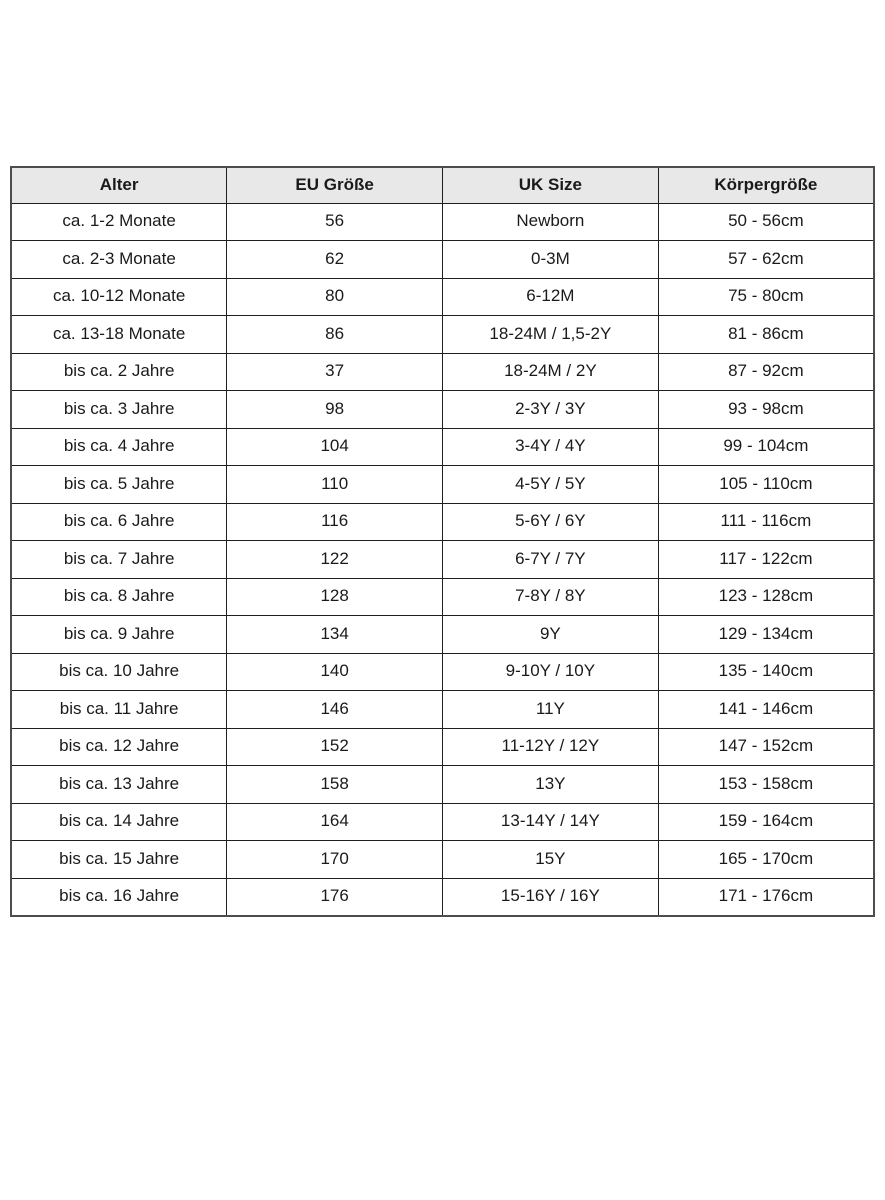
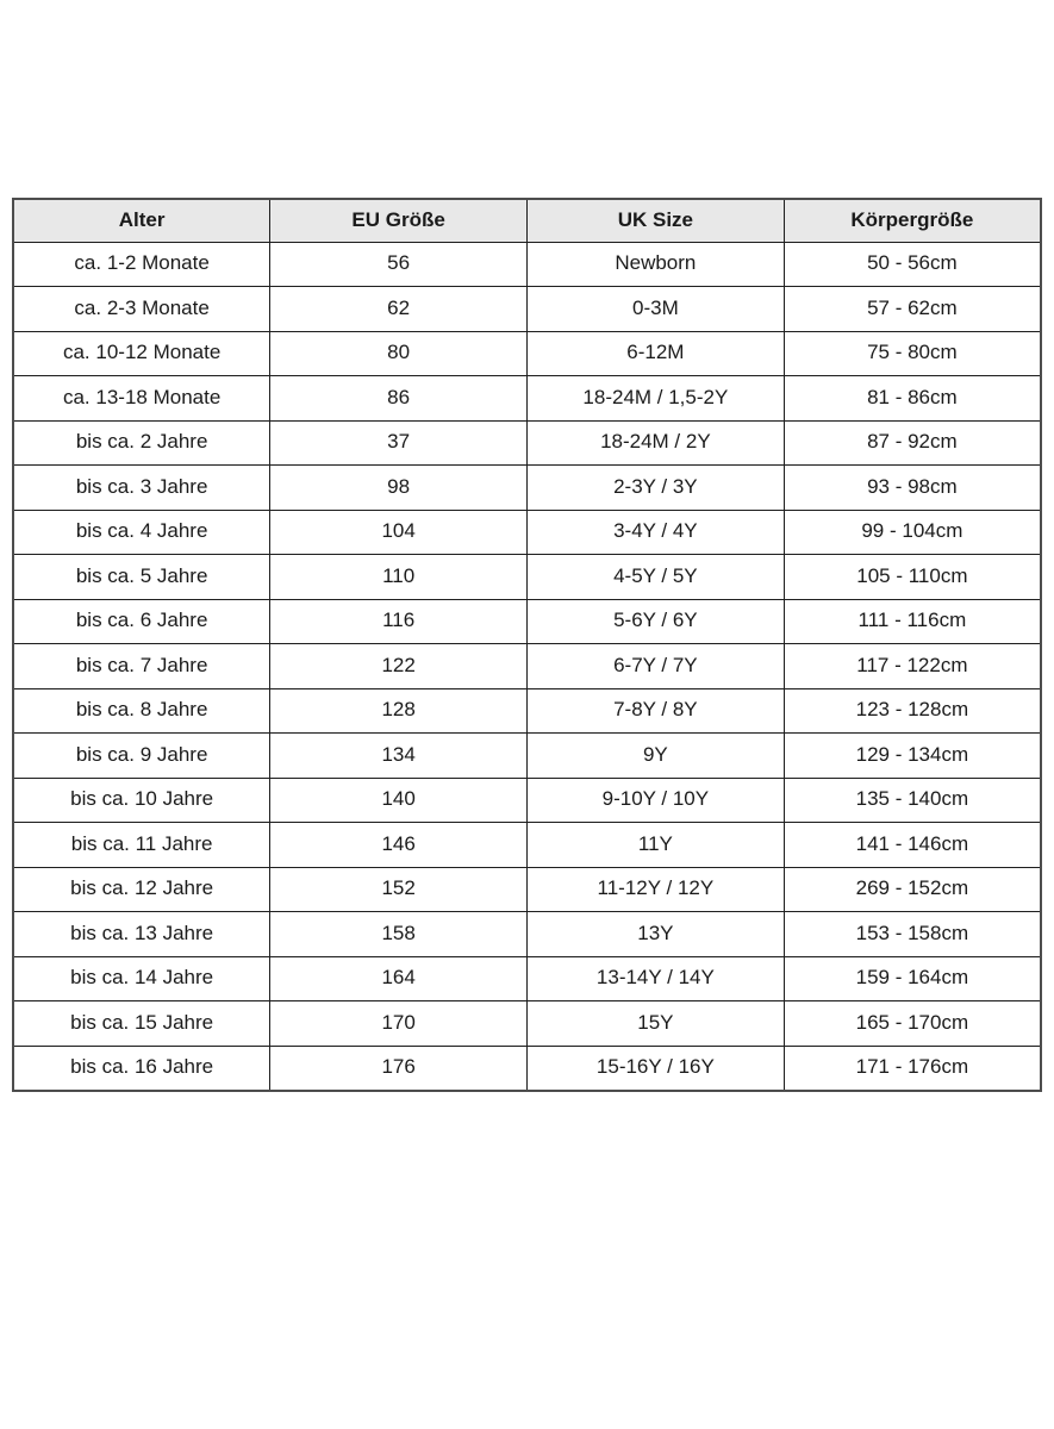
  Alter	EU Größe	UK Size	Körpergröße
  ca. 1-2 Monate	56	Newborn	50 - 56cm
  ca. 2-3 Monate	62	0-3M	57 - 62cm
  ca. 10-12 Monate	80	6-12M	75 - 80cm
  ca. 13-18 Monate	86	18-24M / 1,5-2Y	81 - 86cm
  bis ca. 2 Jahre	37	18-24M / 2Y	87 - 92cm
  bis ca. 3 Jahre	98	2-3Y / 3Y	93 - 98cm
  bis ca. 4 Jahre	104	3-4Y / 4Y	99 - 104cm
  bis ca. 5 Jahre	110	4-5Y / 5Y	105 - 110cm
  bis ca. 6 Jahre	116	5-6Y / 6Y	111 - 116cm
  bis ca. 7 Jahre	122	6-7Y / 7Y	117 - 122cm
  bis ca. 8 Jahre	128	7-8Y / 8Y	123 - 128cm
  bis ca. 9 Jahre	134	9Y	129 - 134cm
  bis ca. 10 Jahre	140	9-10Y / 10Y	135 - 140cm
  bis ca. 11 Jahre	146	11Y	141 - 146cm
- bis ca. 12 Jahre	152	11-12Y / 12Y	147 - 152cm
+ bis ca. 12 Jahre	152	11-12Y / 12Y	269 - 152cm
  bis ca. 13 Jahre	158	13Y	153 - 158cm
  bis ca. 14 Jahre	164	13-14Y / 14Y	159 - 164cm
  bis ca. 15 Jahre	170	15Y	165 - 170cm
  bis ca. 16 Jahre	176	15-16Y / 16Y	171 - 176cm
